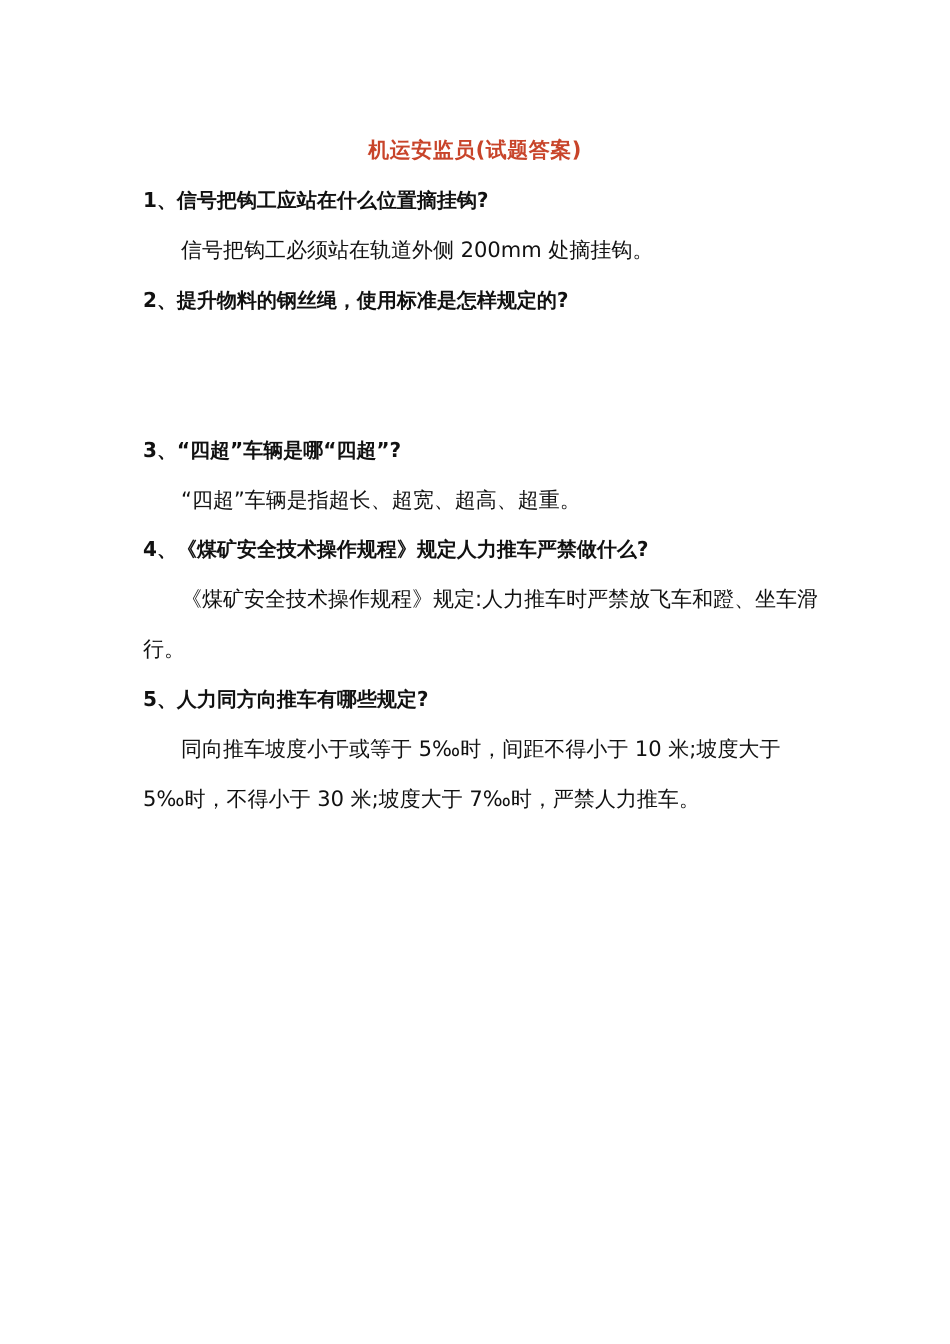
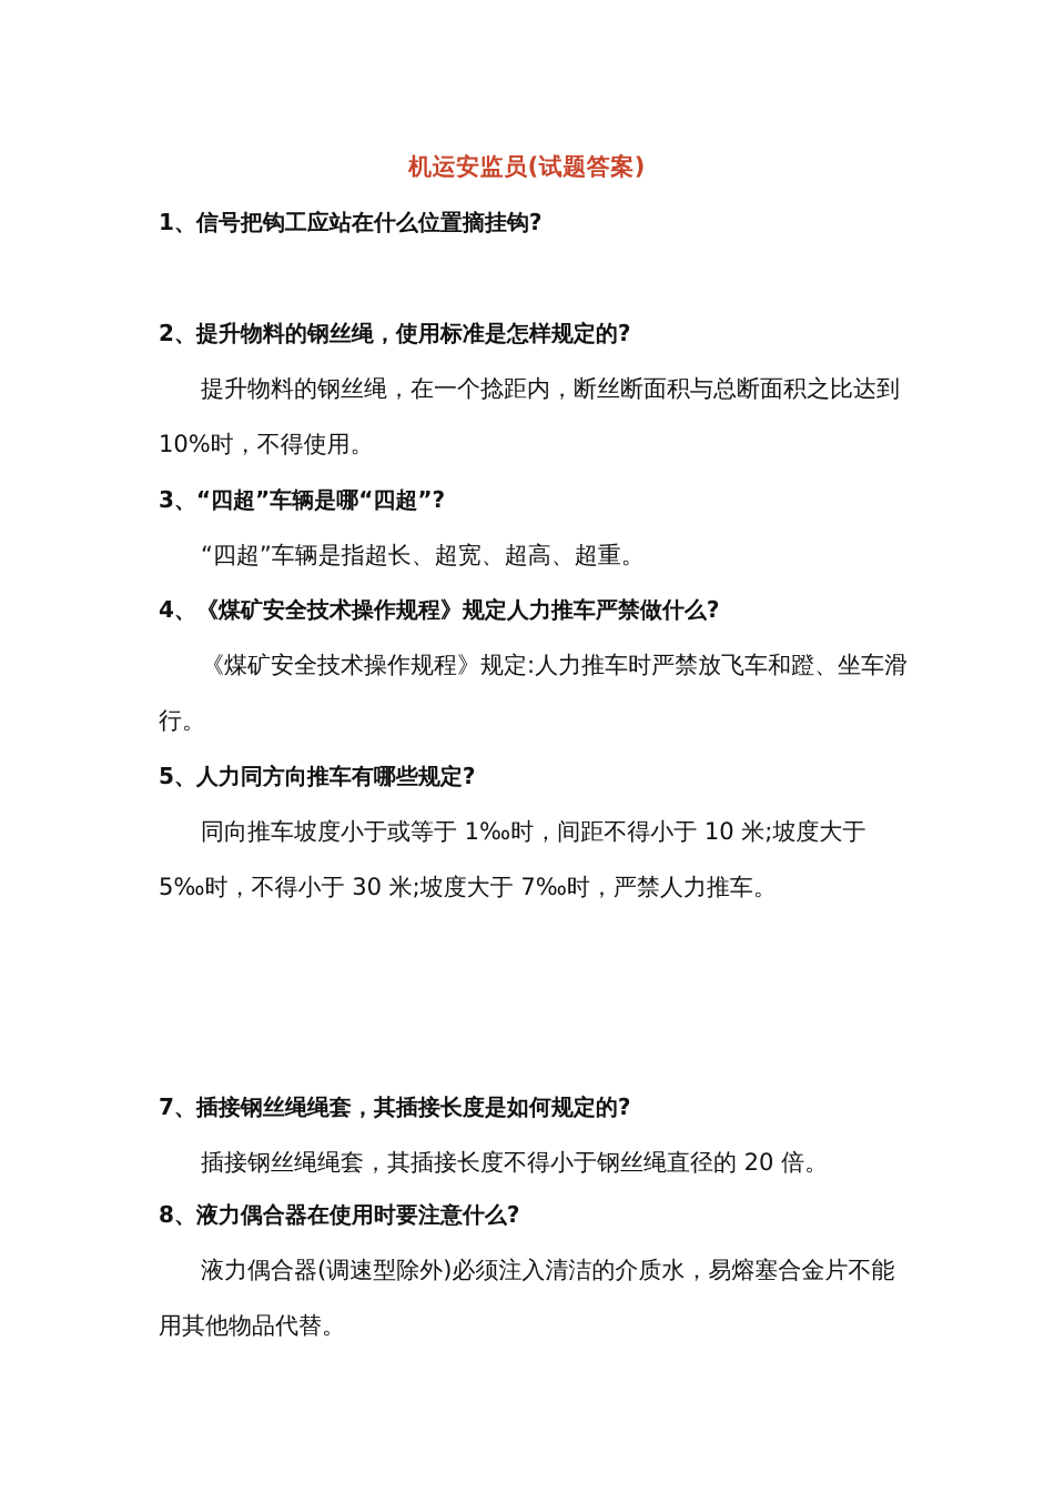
  机运安监员(试题答案)
  1、信号把钩工应站在什么位置摘挂钩?
- 信号把钩工必须站在轨道外侧 200mm 处摘挂钩。
  2、提升物料的钢丝绳，使用标准是怎样规定的?
+ 提升物料的钢丝绳，在一个捻距内，断丝断面积与总断面积之比达到 10%时，不得使用。
  3、“四超”车辆是哪“四超”?
  “四超”车辆是指超长、超宽、超高、超重。
  4、《煤矿安全技术操作规程》规定人力推车严禁做什么?
  《煤矿安全技术操作规程》规定:人力推车时严禁放飞车和蹬、坐车滑行。
  5、人力同方向推车有哪些规定?
- 同向推车坡度小于或等于 5‰时，间距不得小于 10 米;坡度大于 5‰时，不得小于 30 米;坡度大于 7‰时，严禁人力推车。
+ 同向推车坡度小于或等于 1‰时，间距不得小于 10 米;坡度大于 5‰时，不得小于 30 米;坡度大于 7‰时，严禁人力推车。
+ 7、插接钢丝绳绳套，其插接长度是如何规定的?
+ 插接钢丝绳绳套，其插接长度不得小于钢丝绳直径的 20 倍。
+ 8、液力偶合器在使用时要注意什么?
+ 液力偶合器(调速型除外)必须注入清洁的介质水，易熔塞合金片不能用其他物品代替。
